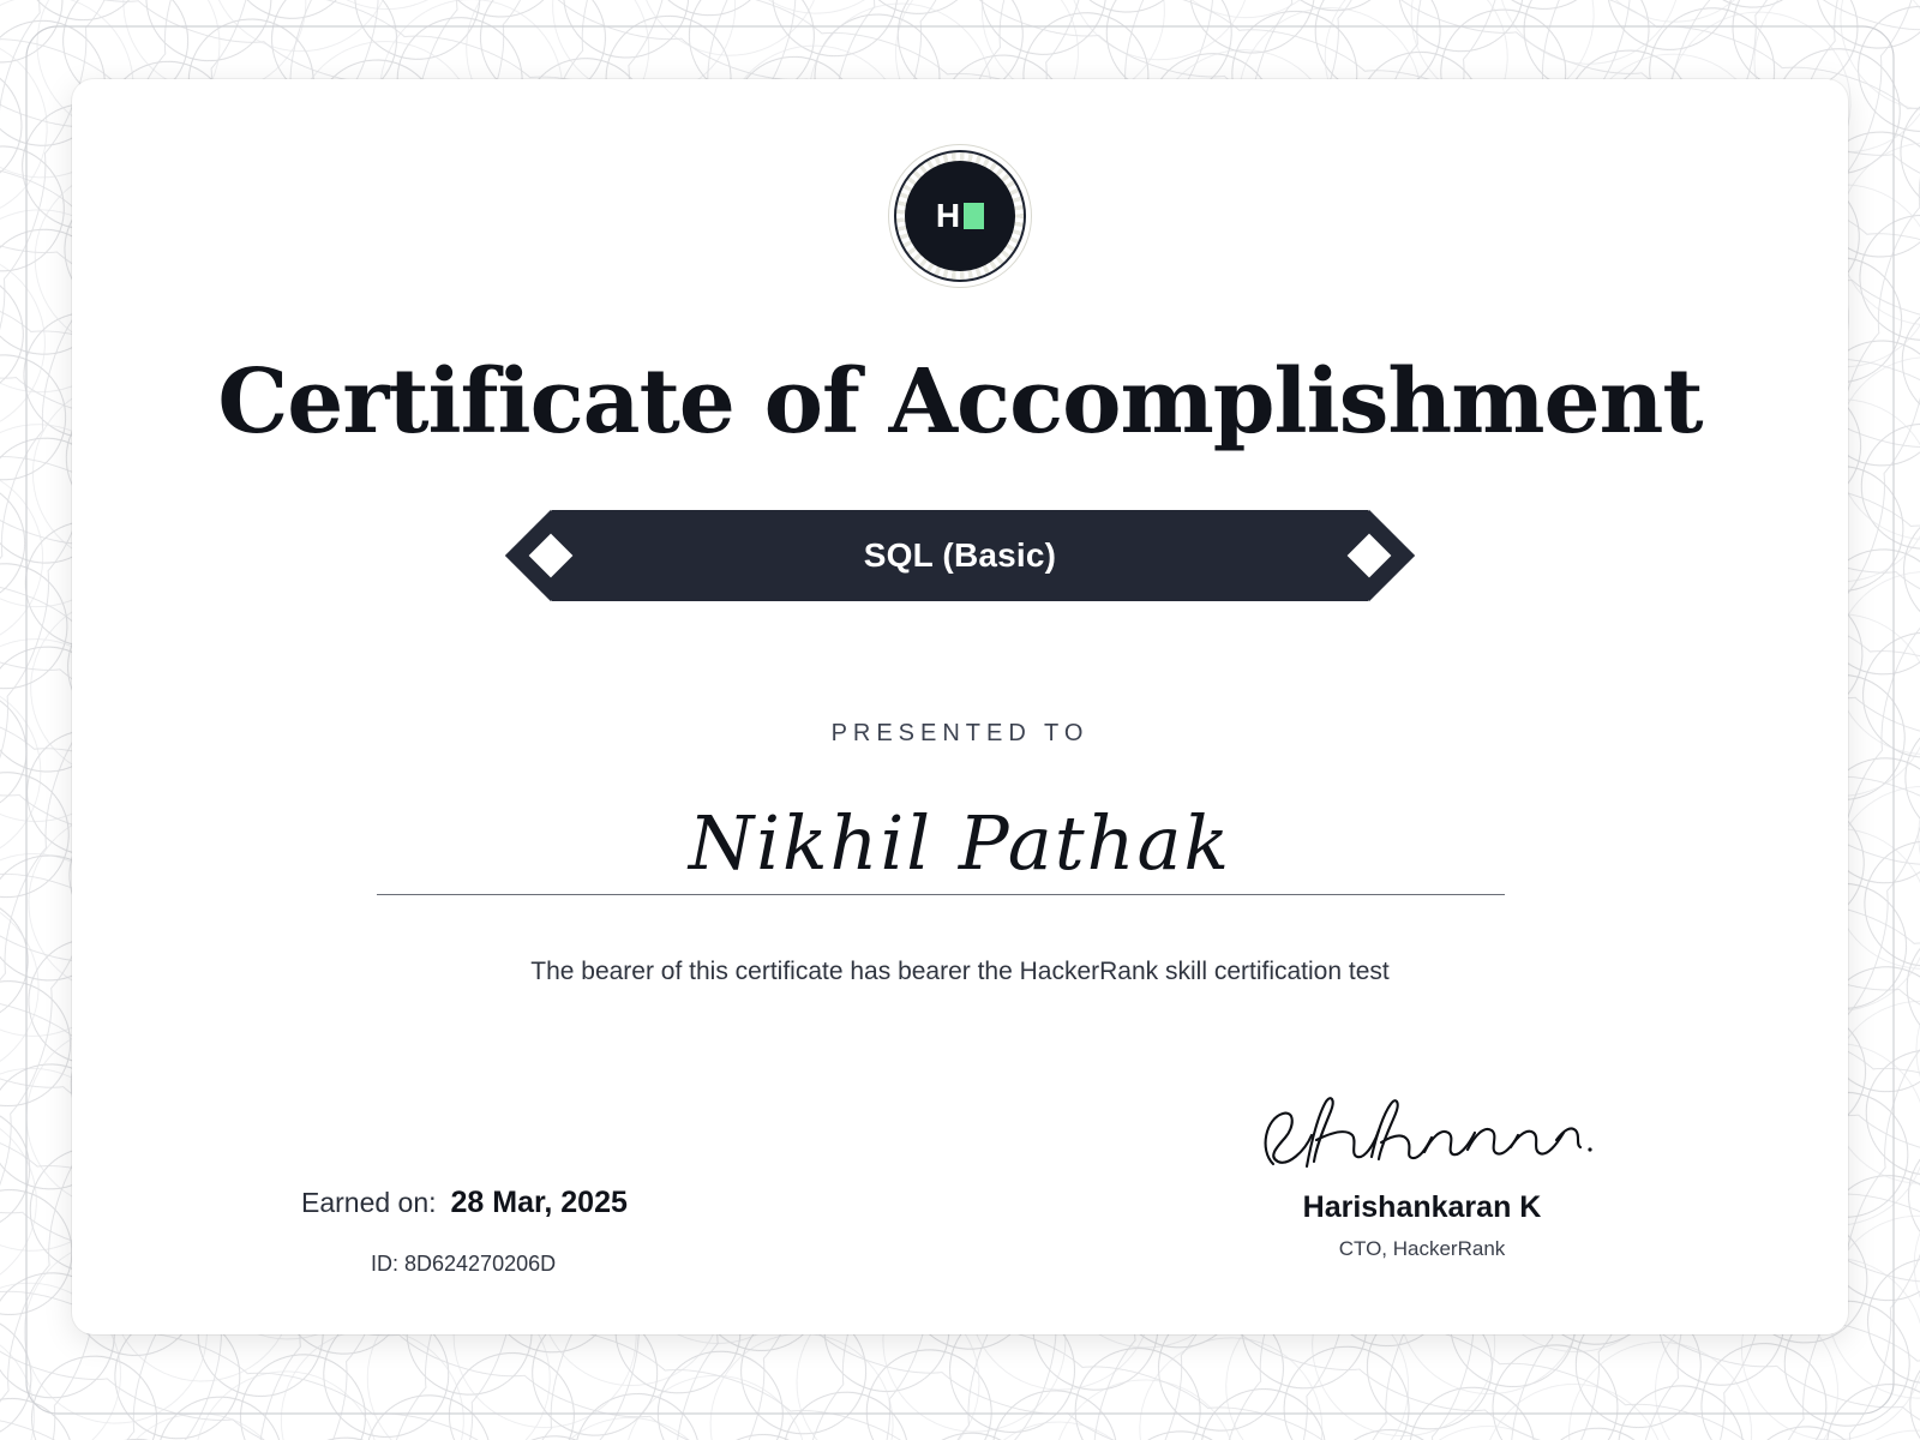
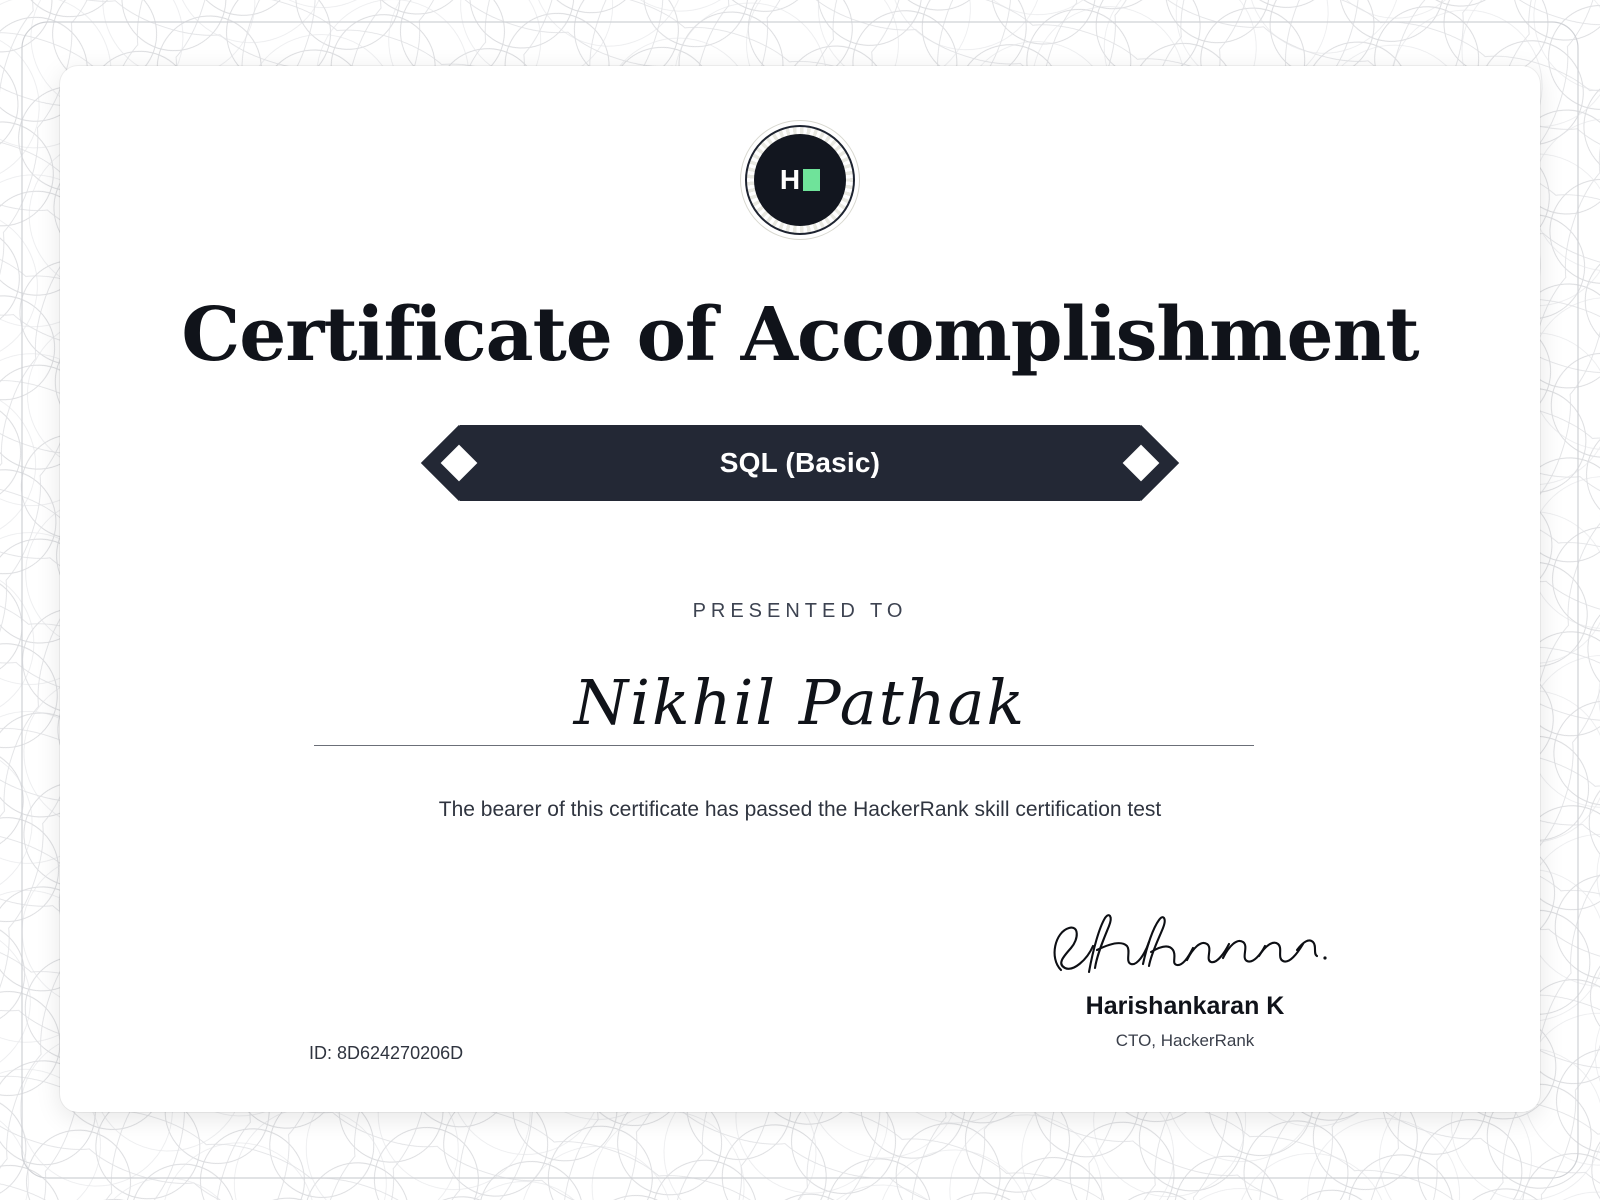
  H
  Certificate of Accomplishment
  SQL (Basic)
  PRESENTED TO
  Nikhil Pathak
- The bearer of this certificate has bearer the HackerRank skill certification test
+ The bearer of this certificate has passed the HackerRank skill certification test
- Earned on:
- 28 Mar, 2025
  ID: 8D624270206D
  Harishankaran K
  CTO, HackerRank
